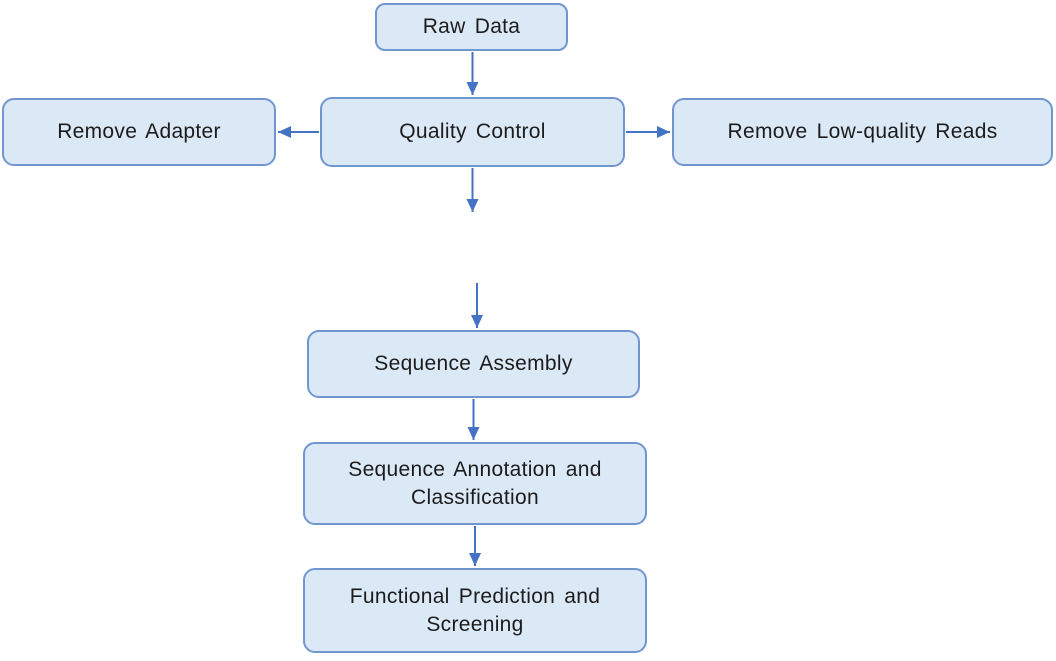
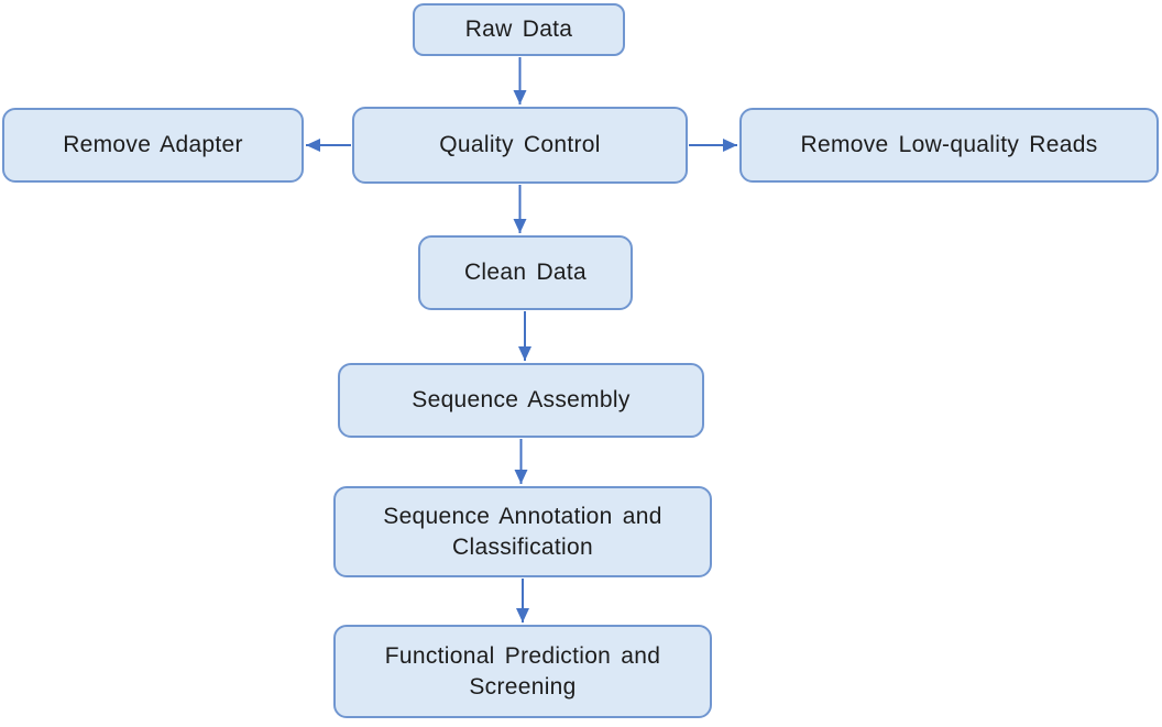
  Raw Data
  Quality Control
  Remove Adapter
  Remove Low-quality Reads
+ Clean Data
  Sequence Assembly
  Sequence Annotation and Classification
  Functional Prediction and Screening
